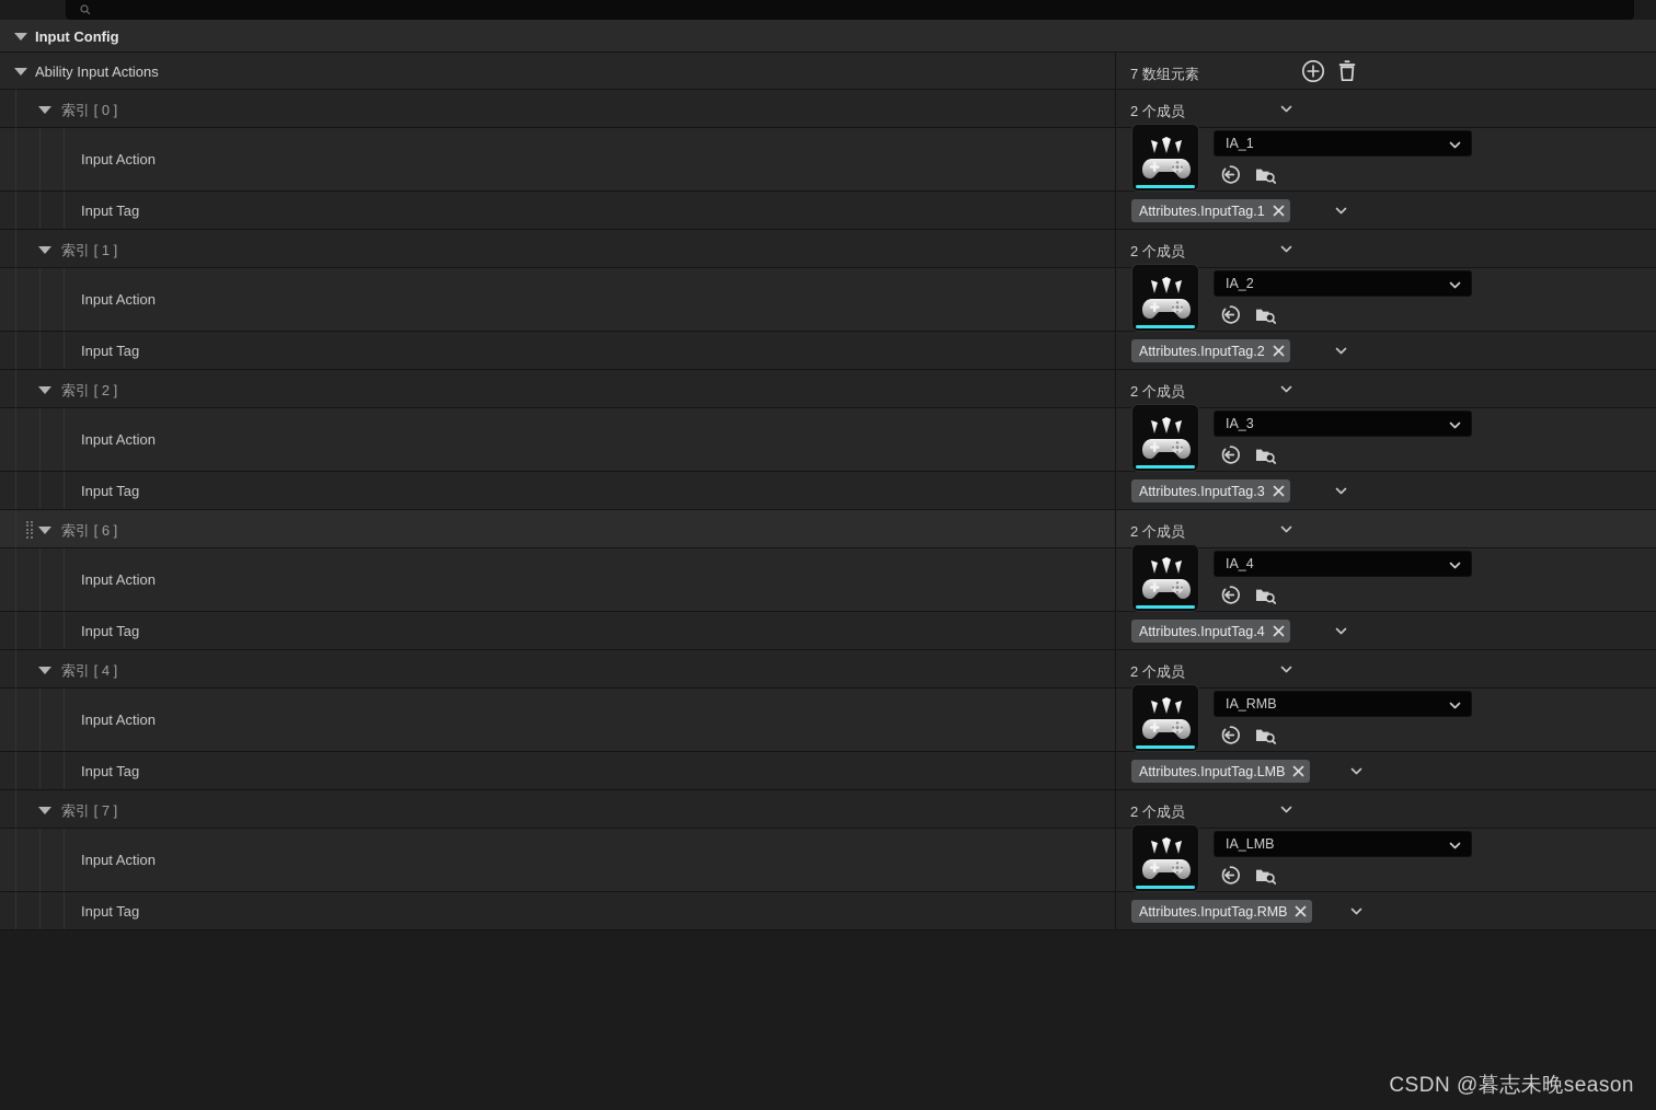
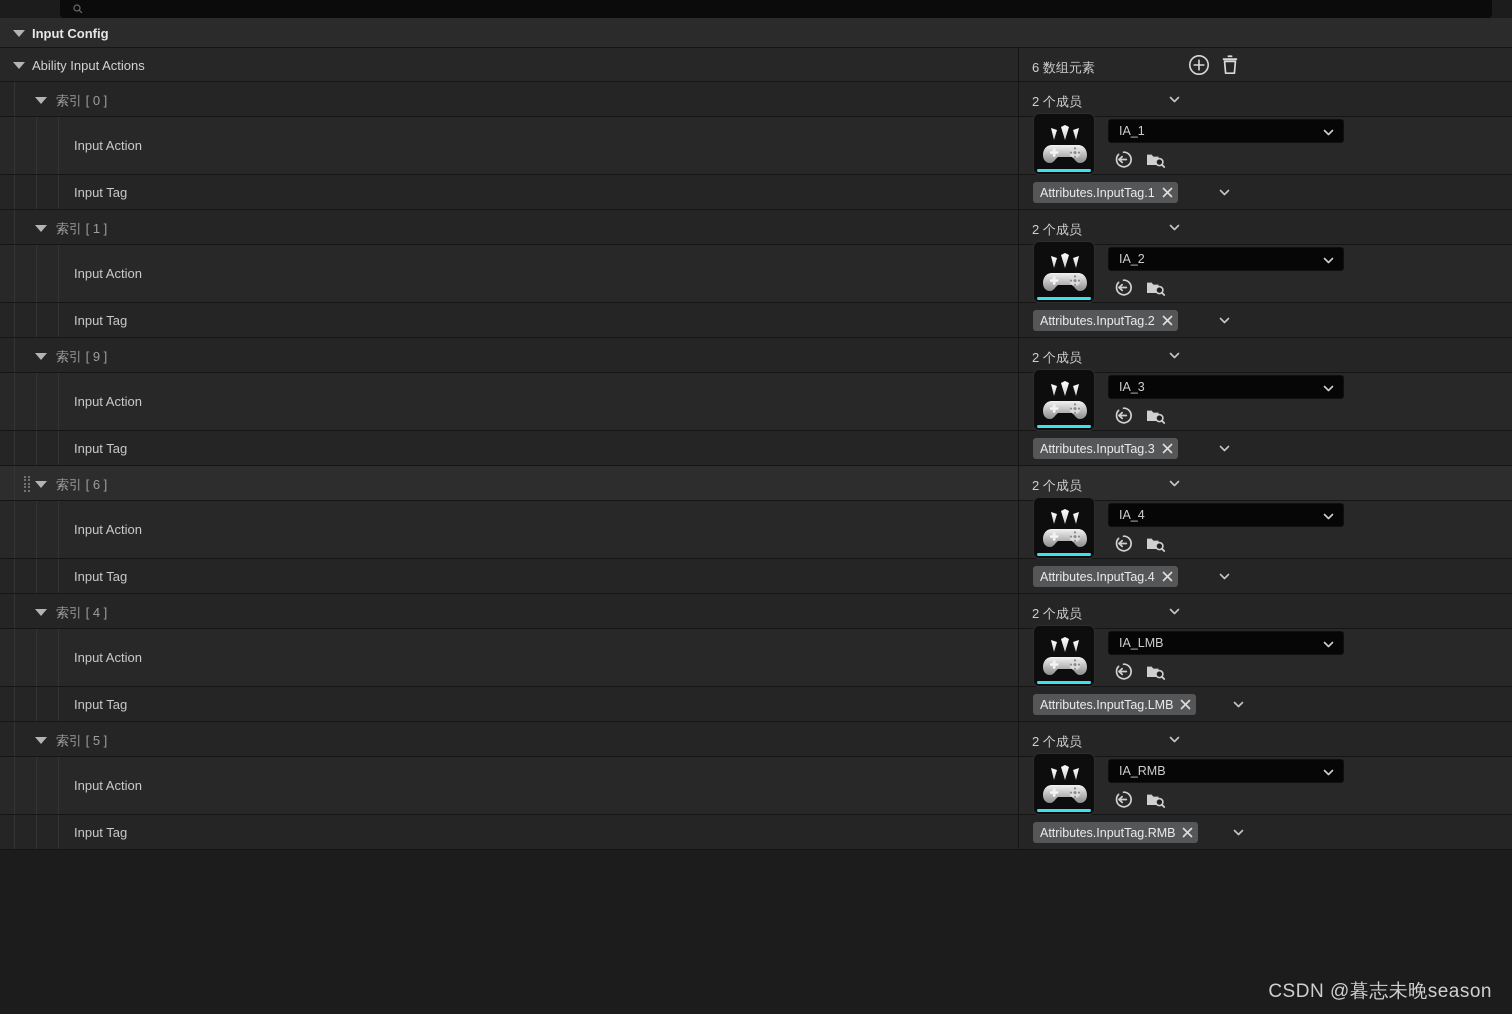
  Input Config
  Ability Input Actions
- 7 数组元素
+ 6 数组元素
  索引 [ 0 ]
  2 个成员
  Input Action
  IA_1
  Input Tag
  Attributes.InputTag.1
  索引 [ 1 ]
  2 个成员
  Input Action
  IA_2
  Input Tag
  Attributes.InputTag.2
- 索引 [ 2 ]
+ 索引 [ 9 ]
  2 个成员
  Input Action
  IA_3
  Input Tag
  Attributes.InputTag.3
  索引 [ 6 ]
  2 个成员
  Input Action
  IA_4
  Input Tag
  Attributes.InputTag.4
  索引 [ 4 ]
  2 个成员
  Input Action
- IA_RMB
+ IA_LMB
  Input Tag
  Attributes.InputTag.LMB
- 索引 [ 7 ]
+ 索引 [ 5 ]
  2 个成员
  Input Action
- IA_LMB
+ IA_RMB
  Input Tag
  Attributes.InputTag.RMB
  CSDN @暮志未晚season
